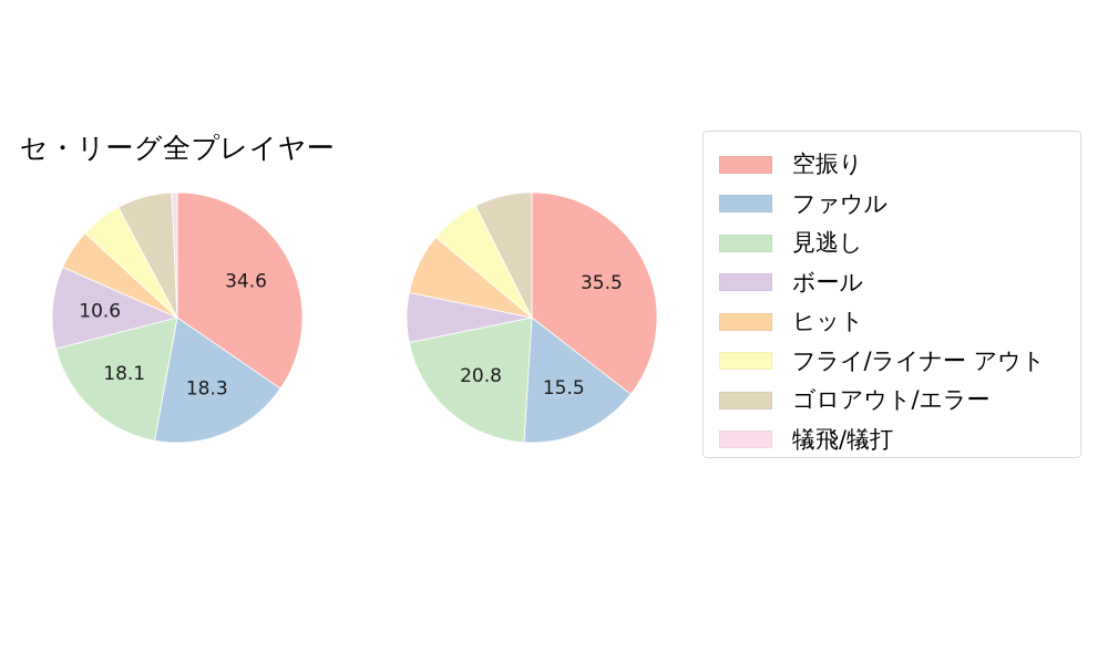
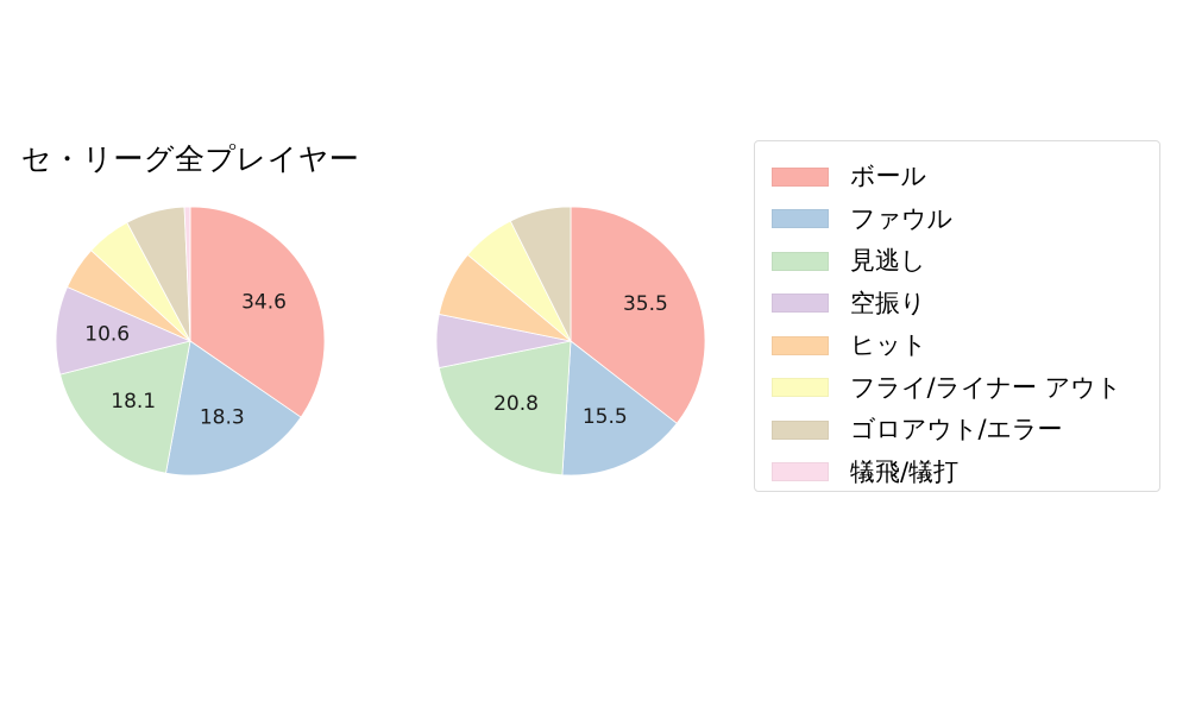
  セ・リーグ全プレイヤー
  34.6
  18.3
  18.1
  10.6
  35.5
  15.5
  20.8
- 空振り
+ ボール
  ファウル
  見逃し
- ボール
+ 空振り
  ヒット
  フライ/ライナー アウト
  ゴロアウト/エラー
  犠飛/犠打
